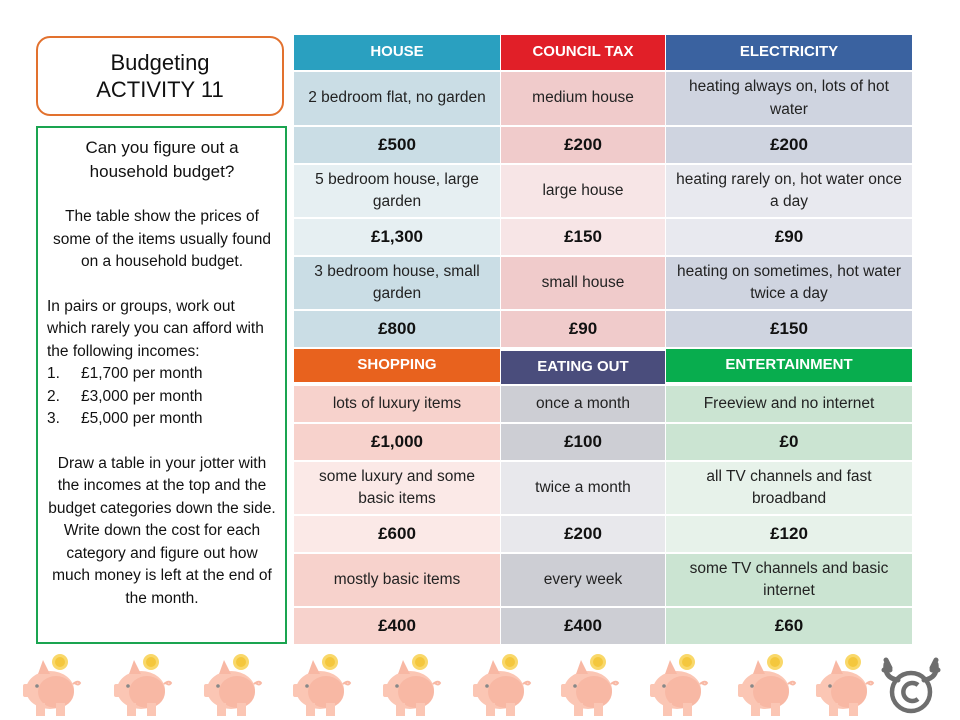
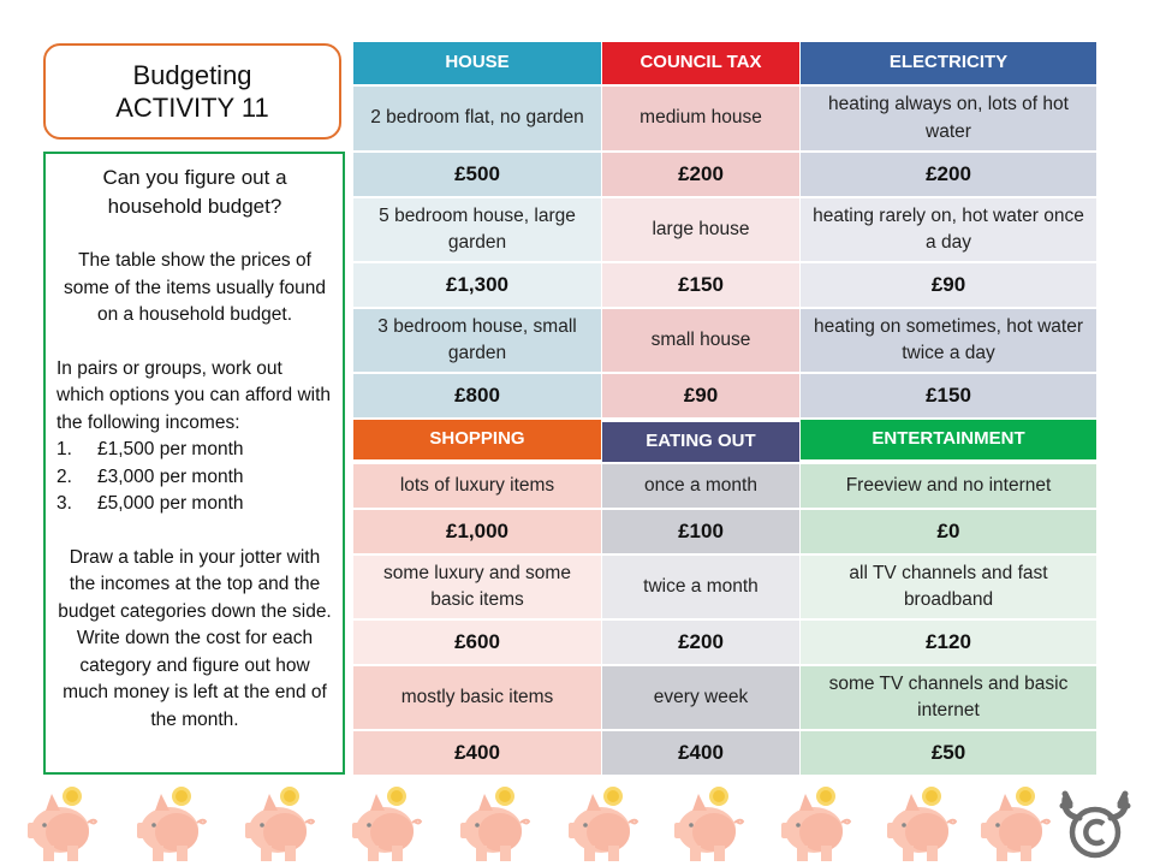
  Budgeting
  ACTIVITY 11
  Can you figure out a household budget?
  The table show the prices of some of the items usually found on a household budget.
- In pairs or groups, work out which rarely you can afford with the following incomes:
+ In pairs or groups, work out which options you can afford with the following incomes:
  1.
- £1,700 per month
+ £1,500 per month
  2.
  £3,000 per month
  3.
  £5,000 per month
  Draw a table in your jotter with the incomes at the top and the budget categories down the side. Write down the cost for each category and figure out how much money is left at the end of the month.
  HOUSE
  COUNCIL TAX
  ELECTRICITY
  2 bedroom flat, no garden
  £500
  5 bedroom house, large garden
  £1,300
  3 bedroom house, small garden
  £800
  medium house
  £200
  large house
  £150
  small house
  £90
  heating always on, lots of hot water
  £200
  heating rarely on, hot water once a day
  £90
  heating on sometimes, hot water twice a day
  £150
  SHOPPING
  EATING OUT
  ENTERTAINMENT
  lots of luxury items
  £1,000
  some luxury and some basic items
  £600
  mostly basic items
  £400
  once a month
  £100
  twice a month
  £200
  every week
  £400
  Freeview and no internet
  £0
  all TV channels and fast broadband
  £120
  some TV channels and basic internet
- £60
+ £50
